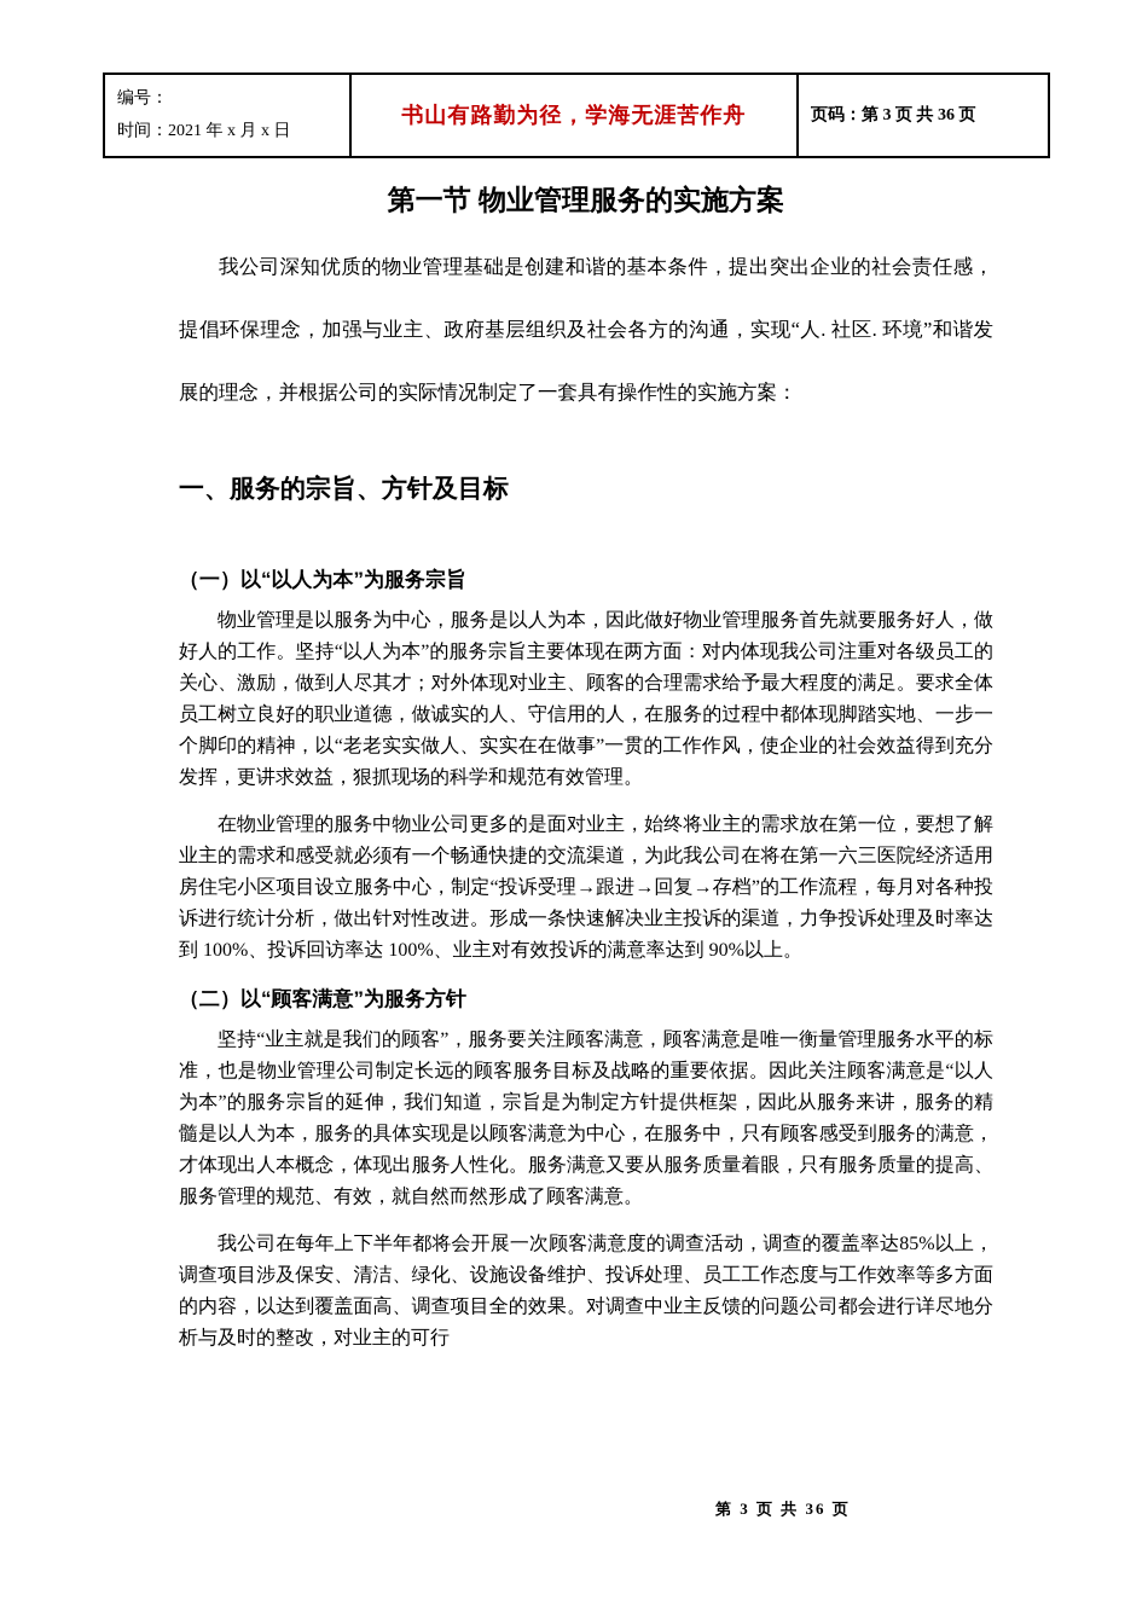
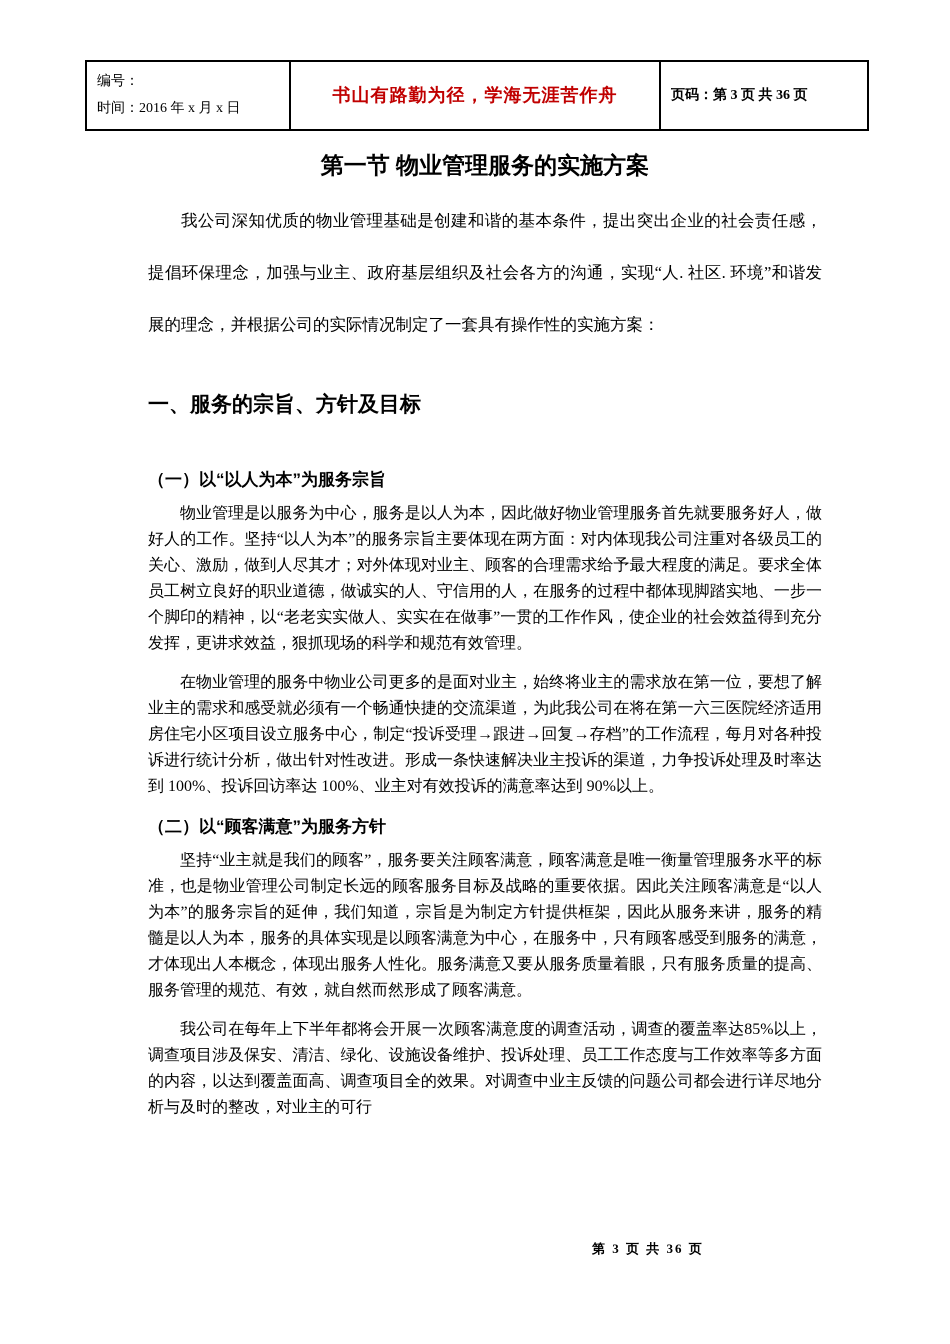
  编号：
- 时间：2021 年 x 月 x 日
+ 时间：2016 年 x 月 x 日
  书山有路勤为径，学海无涯苦作舟
  页码：第 3 页 共 36 页
  第一节 物业管理服务的实施方案
  我公司深知优质的物业管理基础是创建和谐的基本条件，提出突出企业的社会责任感，提倡环保理念，加强与业主、政府基层组织及社会各方的沟通，实现“人. 社区. 环境”和谐发展的理念，并根据公司的实际情况制定了一套具有操作性的实施方案：
  一、服务的宗旨、方针及目标
  （一）以“以人为本”为服务宗旨
  物业管理是以服务为中心，服务是以人为本，因此做好物业管理服务首先就要服务好人，做好人的工作。坚持“以人为本”的服务宗旨主要体现在两方面：对内体现我公司注重对各级员工的关心、激励，做到人尽其才；对外体现对业主、顾客的合理需求给予最大程度的满足。要求全体员工树立良好的职业道德，做诚实的人、守信用的人，在服务的过程中都体现脚踏实地、一步一个脚印的精神，以“老老实实做人、实实在在做事”一贯的工作作风，使企业的社会效益得到充分发挥，更讲求效益，狠抓现场的科学和规范有效管理。
  在物业管理的服务中物业公司更多的是面对业主，始终将业主的需求放在第一位，要想了解业主的需求和感受就必须有一个畅通快捷的交流渠道，为此我公司在将在第一六三医院经济适用房住宅小区项目设立服务中心，制定“投诉受理→跟进→回复→存档”的工作流程，每月对各种投诉进行统计分析，做出针对性改进。形成一条快速解决业主投诉的渠道，力争投诉处理及时率达到 100%、投诉回访率达 100%、业主对有效投诉的满意率达到 90%以上。
  （二）以“顾客满意”为服务方针
  坚持“业主就是我们的顾客”，服务要关注顾客满意，顾客满意是唯一衡量管理服务水平的标准，也是物业管理公司制定长远的顾客服务目标及战略的重要依据。因此关注顾客满意是“以人为本”的服务宗旨的延伸，我们知道，宗旨是为制定方针提供框架，因此从服务来讲，服务的精髓是以人为本，服务的具体实现是以顾客满意为中心，在服务中，只有顾客感受到服务的满意，才体现出人本概念，体现出服务人性化。服务满意又要从服务质量着眼，只有服务质量的提高、服务管理的规范、有效，就自然而然形成了顾客满意。
  我公司在每年上下半年都将会开展一次顾客满意度的调查活动，调查的覆盖率达85%以上，调查项目涉及保安、清洁、绿化、设施设备维护、投诉处理、员工工作态度与工作效率等多方面的内容，以达到覆盖面高、调查项目全的效果。对调查中业主反馈的问题公司都会进行详尽地分析与及时的整改，对业主的可行
  第 3 页 共 36 页
